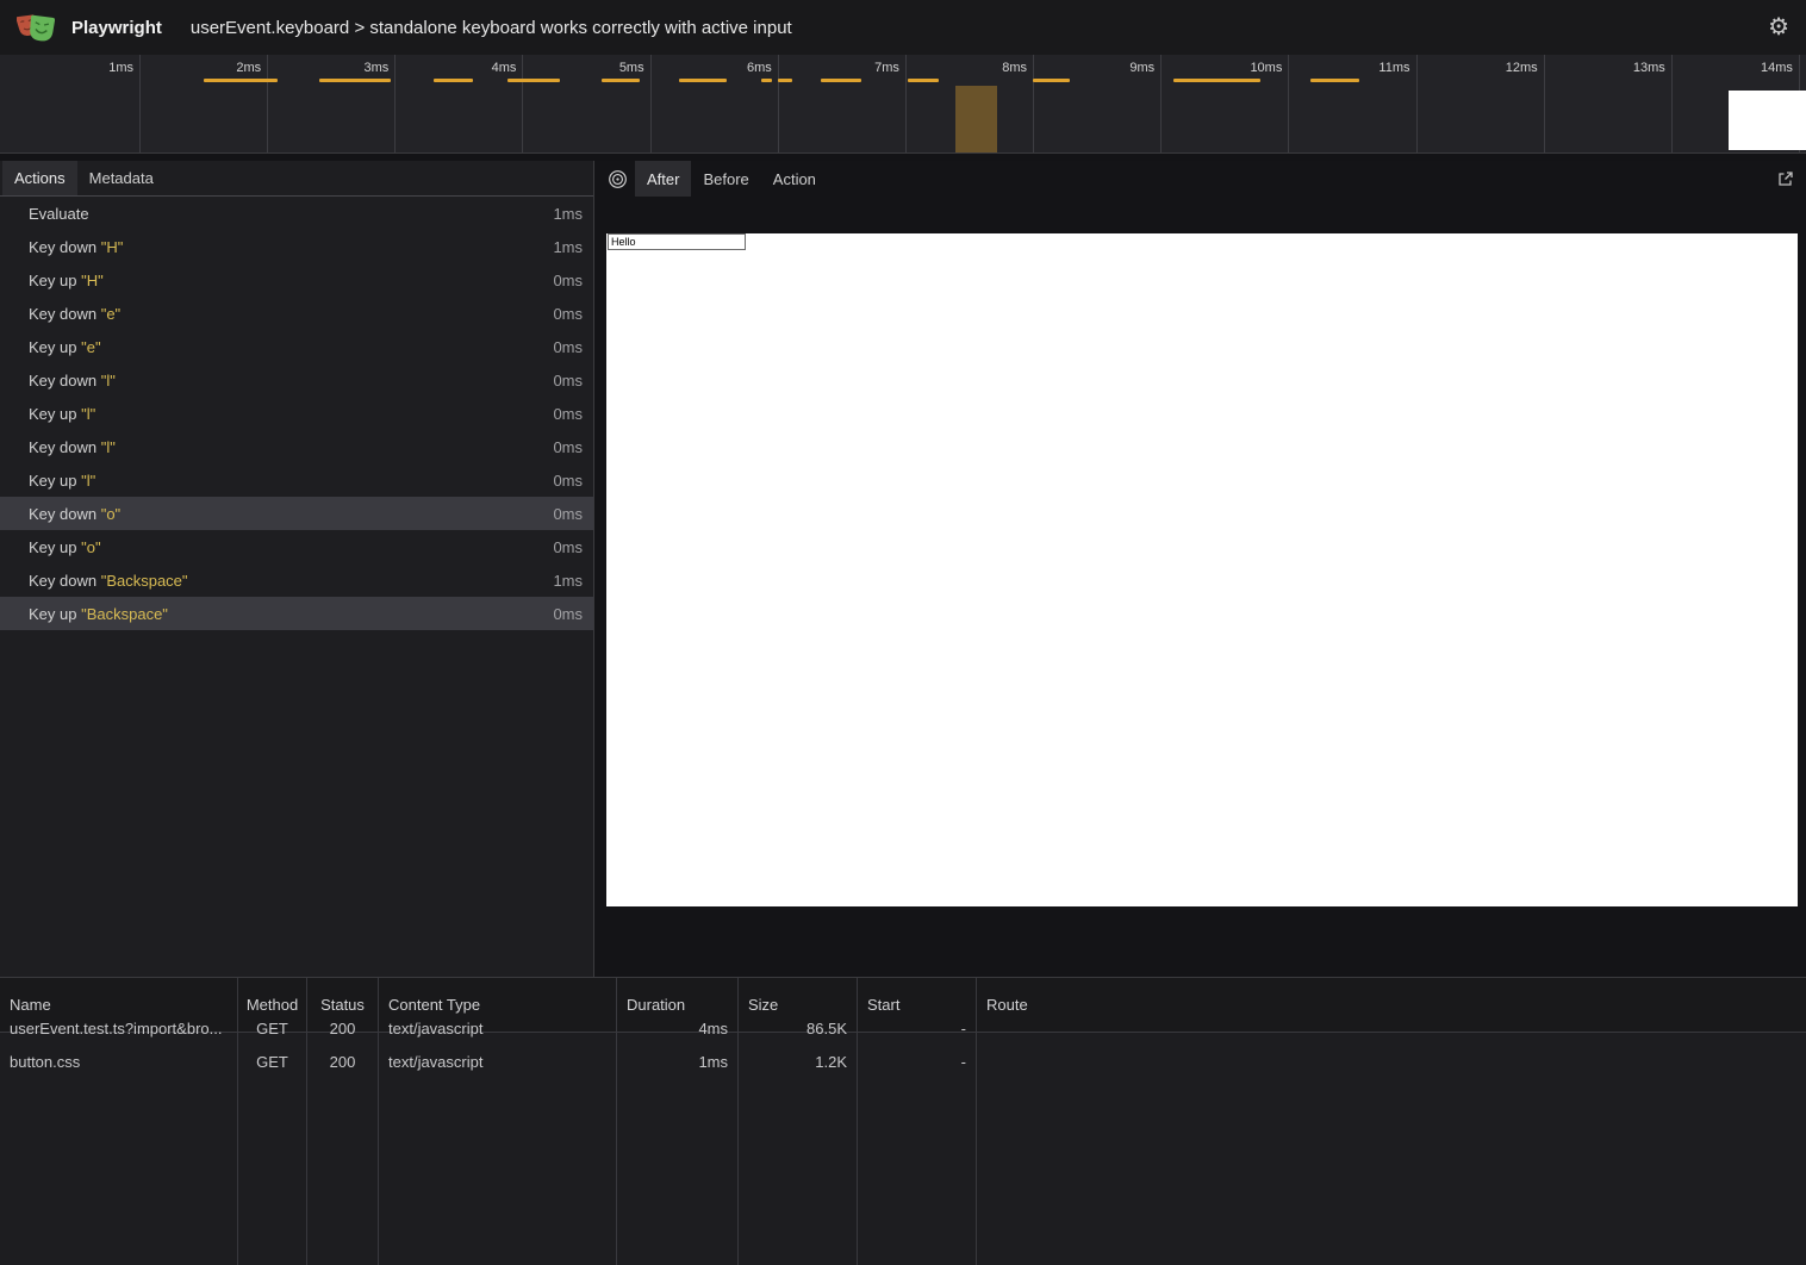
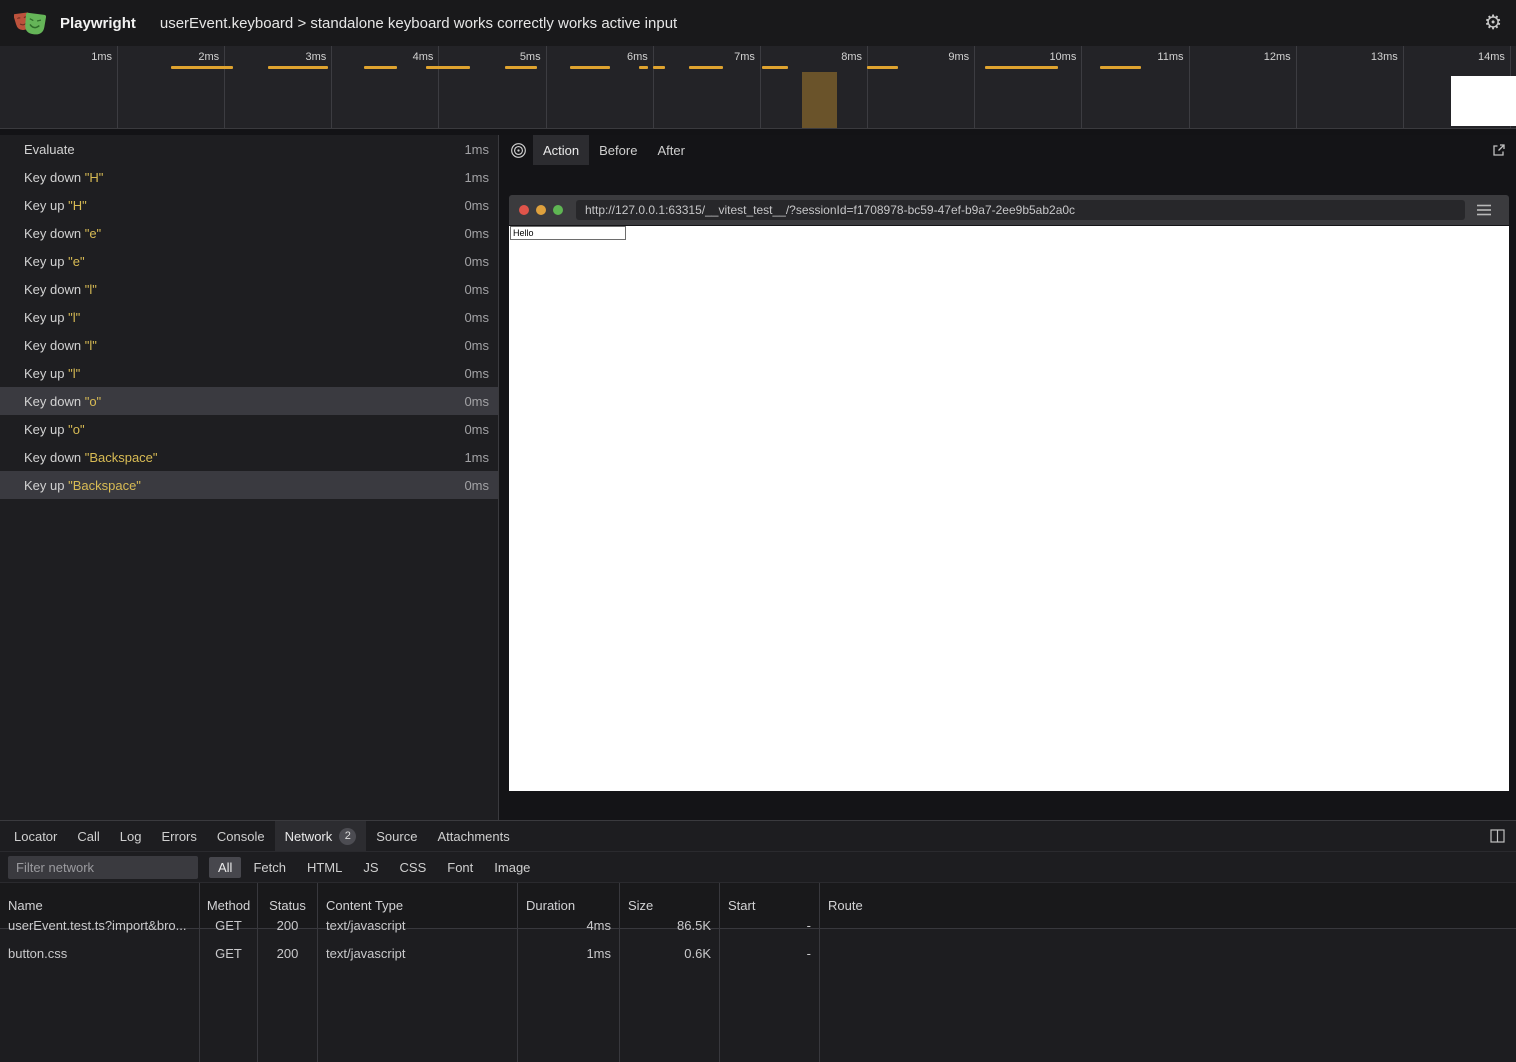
  Playwright
- userEvent.keyboard > standalone keyboard works correctly with active input
+ userEvent.keyboard > standalone keyboard works correctly works active input
  ⚙
  1ms
  2ms
  3ms
  4ms
  5ms
  6ms
  7ms
  8ms
  9ms
  10ms
  11ms
  12ms
  13ms
  14ms
- Actions
- Metadata
  Evaluate
  1ms
  Key down "H"
  1ms
  Key up "H"
  0ms
  Key down "e"
  0ms
  Key up "e"
  0ms
  Key down "l"
  0ms
  Key up "l"
  0ms
  Key down "l"
  0ms
  Key up "l"
  0ms
  Key down "o"
  0ms
  Key up "o"
  0ms
  Key down "Backspace"
  1ms
  Key up "Backspace"
  0ms
- After
+ Action
  Before
- Action
+ After
+ http://127.0.0.1:63315/__vitest_test__/?sessionId=f1708978-bc59-47ef-b9a7-2ee9b5ab2a0c
  Hello
+ Locator
+ Call
+ Log
+ Errors
+ Console
+ Network
+ 2
+ Source
+ Attachments
+ Filter network
+ All
+ Fetch
+ HTML
+ JS
+ CSS
+ Font
+ Image
  Name
  Method
  Status
  Content Type
  Duration
  Size
  Start
  Route
  userEvent.test.ts?import&bro...
  GET
  200
  text/javascript
  4ms
  86.5K
  -
  button.css
  GET
  200
  text/javascript
  1ms
- 1.2K
+ 0.6K
  -
